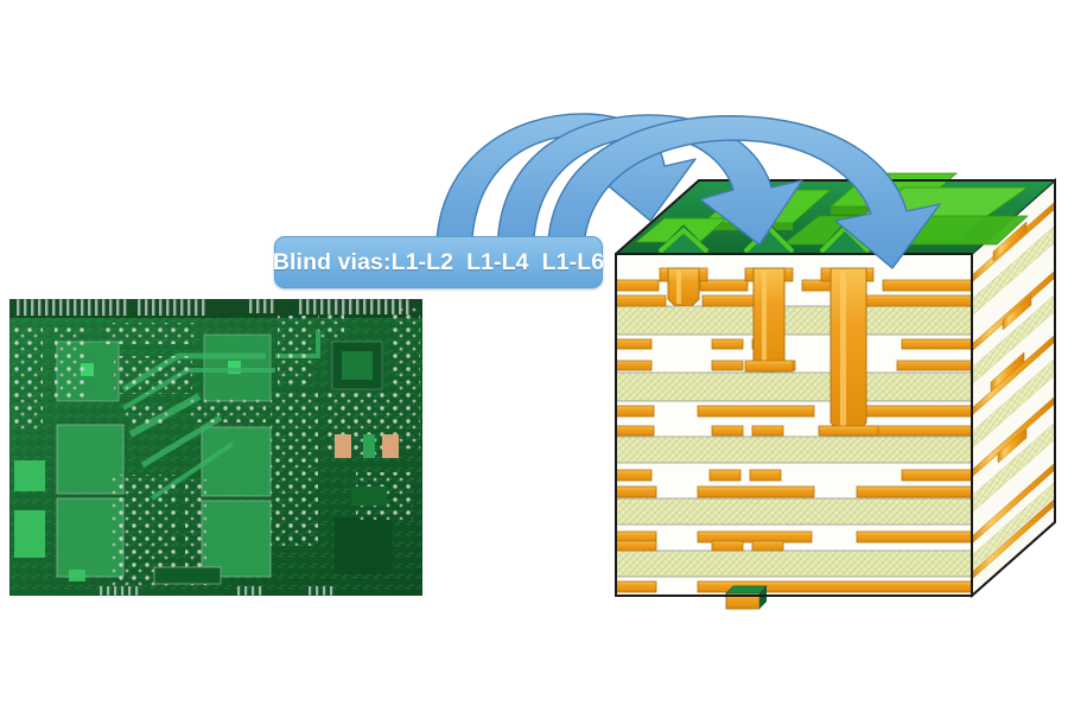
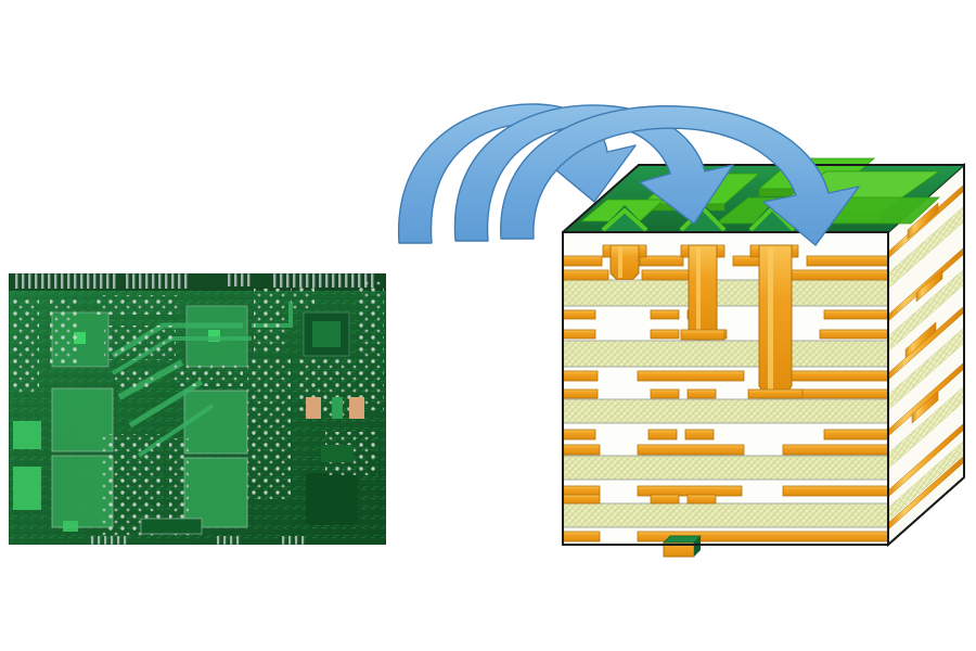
- Blind vias:L1-L2 L1-L4 L1-L6
